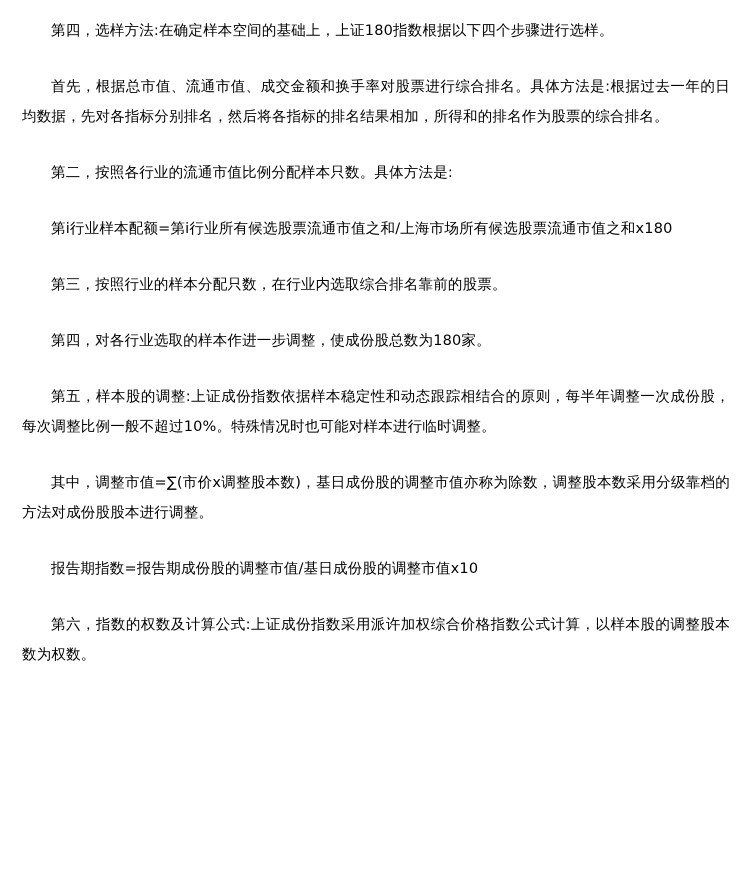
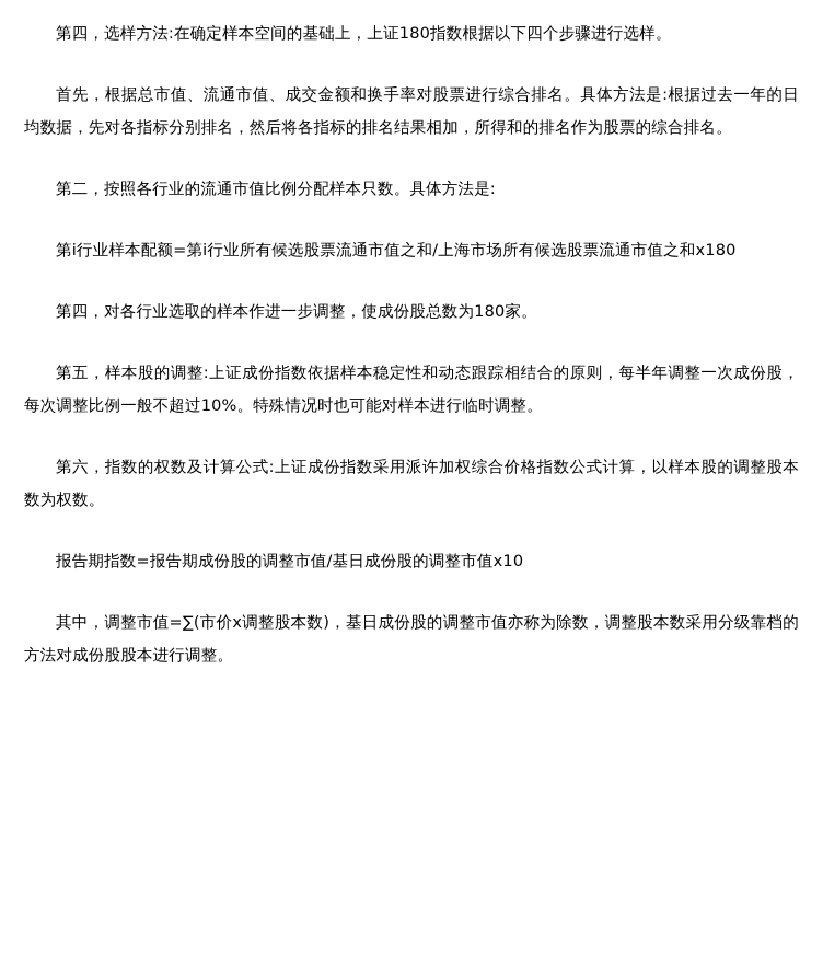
  第四，选样方法:在确定样本空间的基础上，上证180指数根据以下四个步骤进行选样。
  首先，根据总市值、流通市值、成交金额和换手率对股票进行综合排名。具体方法是:根据过去一年的日均数据，先对各指标分别排名，然后将各指标的排名结果相加，所得和的排名作为股票的综合排名。
  第二，按照各行业的流通市值比例分配样本只数。具体方法是:
  第i行业样本配额=第i行业所有候选股票流通市值之和/上海市场所有候选股票流通市值之和x180
- 第三，按照行业的样本分配只数，在行业内选取综合排名靠前的股票。
  第四，对各行业选取的样本作进一步调整，使成份股总数为180家。
  第五，样本股的调整:上证成份指数依据样本稳定性和动态跟踪相结合的原则，每半年调整一次成份股，每次调整比例一般不超过10%。特殊情况时也可能对样本进行临时调整。
- 其中，调整市值=∑(市价x调整股本数)，基日成份股的调整市值亦称为除数，调整股本数采用分级靠档的方法对成份股股本进行调整。
+ 第六，指数的权数及计算公式:上证成份指数采用派许加权综合价格指数公式计算，以样本股的调整股本数为权数。
  报告期指数=报告期成份股的调整市值/基日成份股的调整市值x10
- 第六，指数的权数及计算公式:上证成份指数采用派许加权综合价格指数公式计算，以样本股的调整股本数为权数。
+ 其中，调整市值=∑(市价x调整股本数)，基日成份股的调整市值亦称为除数，调整股本数采用分级靠档的方法对成份股股本进行调整。
